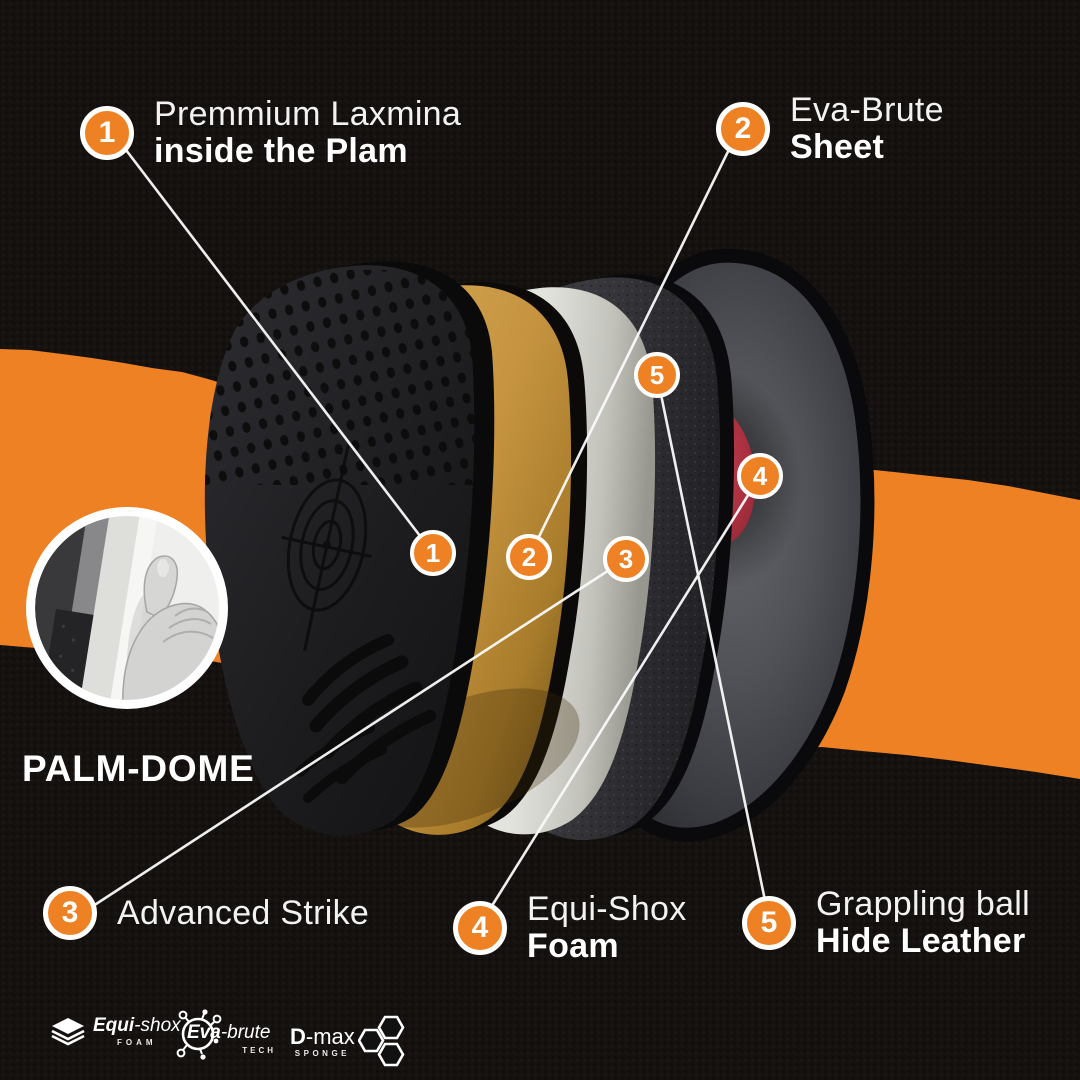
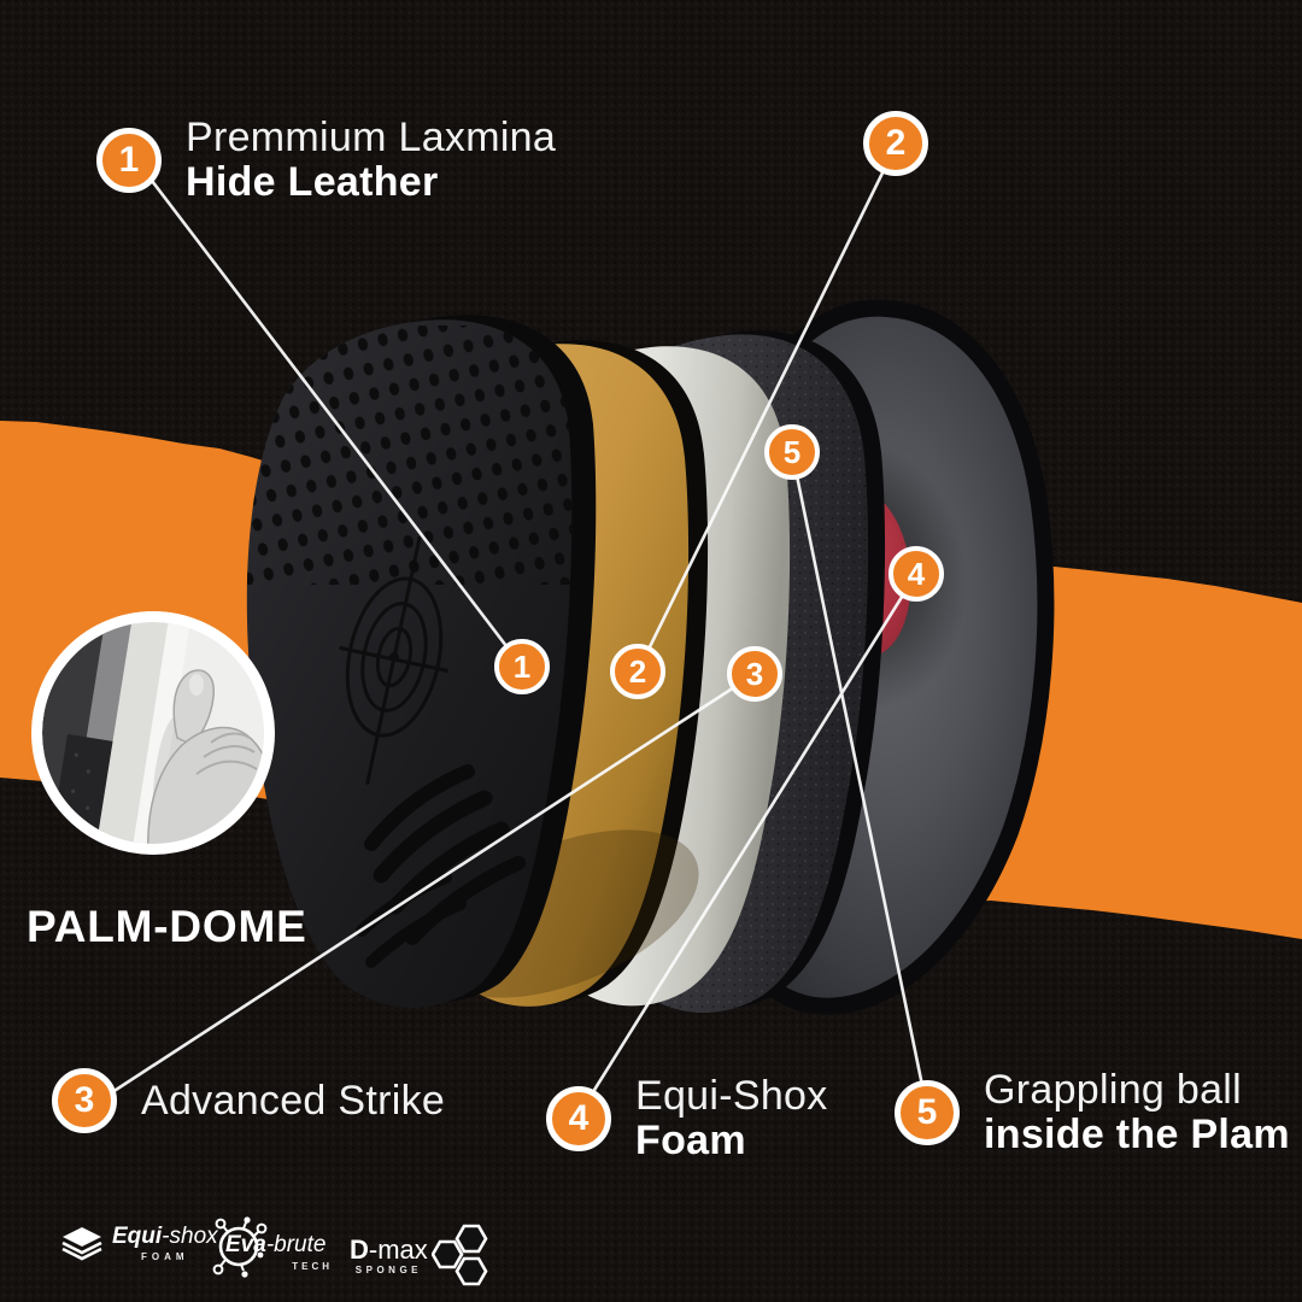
  1
  2
  3
  4
  5
  1
  Premmium Laxmina
- inside the Plam
+ Hide Leather
  2
- Eva-Brute
- Sheet
  3
  Advanced Strike
  4
  Equi-Shox
  Foam
  5
  Grappling ball
- Hide Leather
+ inside the Plam
  PALM-DOME
  Equi-shox
  FOAM
  Eva-brute
  TECH
  D-max
  SPONGE
